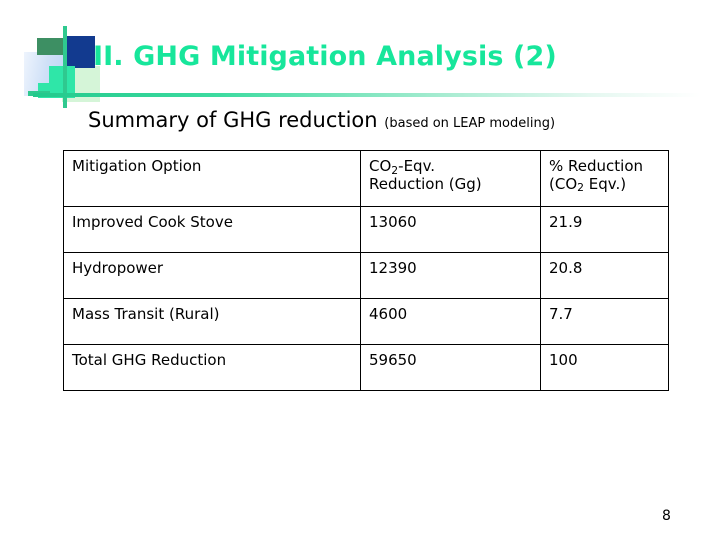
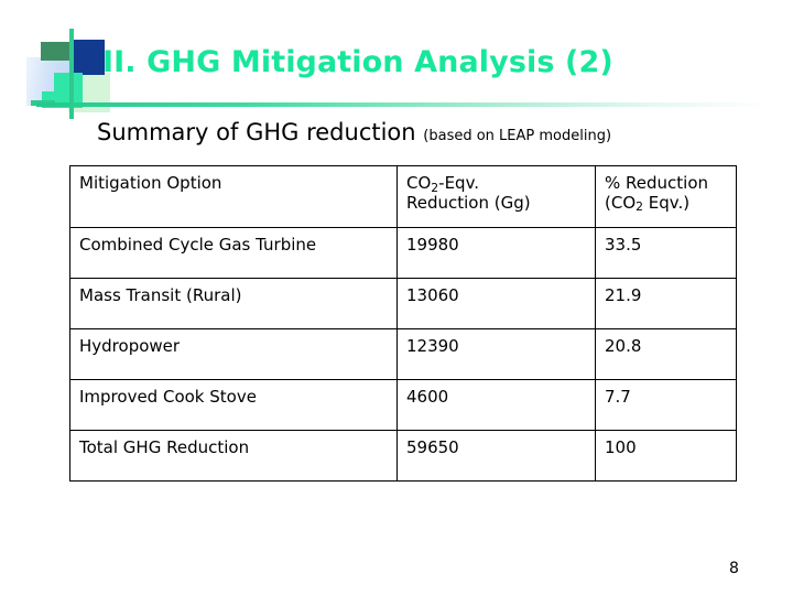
  II. GHG Mitigation Analysis (2)
  Summary of GHG reduction (based on LEAP modeling)
  Mitigation Option	CO2-Eqv. Reduction (Gg)	% Reduction (CO2 Eqv.)
+ Combined Cycle Gas Turbine	19980	33.5
- Improved Cook Stove	13060	21.9
+ Mass Transit (Rural)	13060	21.9
  Hydropower	12390	20.8
- Mass Transit (Rural)	4600	7.7
+ Improved Cook Stove	4600	7.7
  Total GHG Reduction	59650	100
  8
